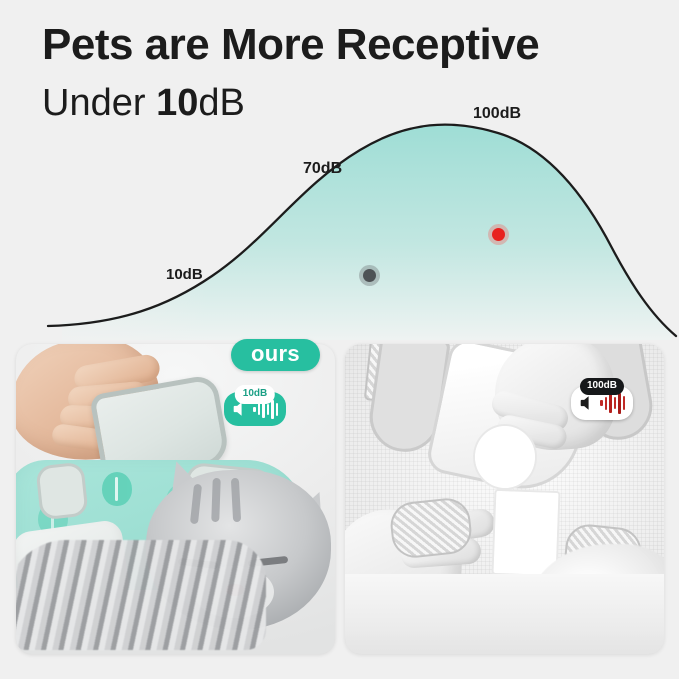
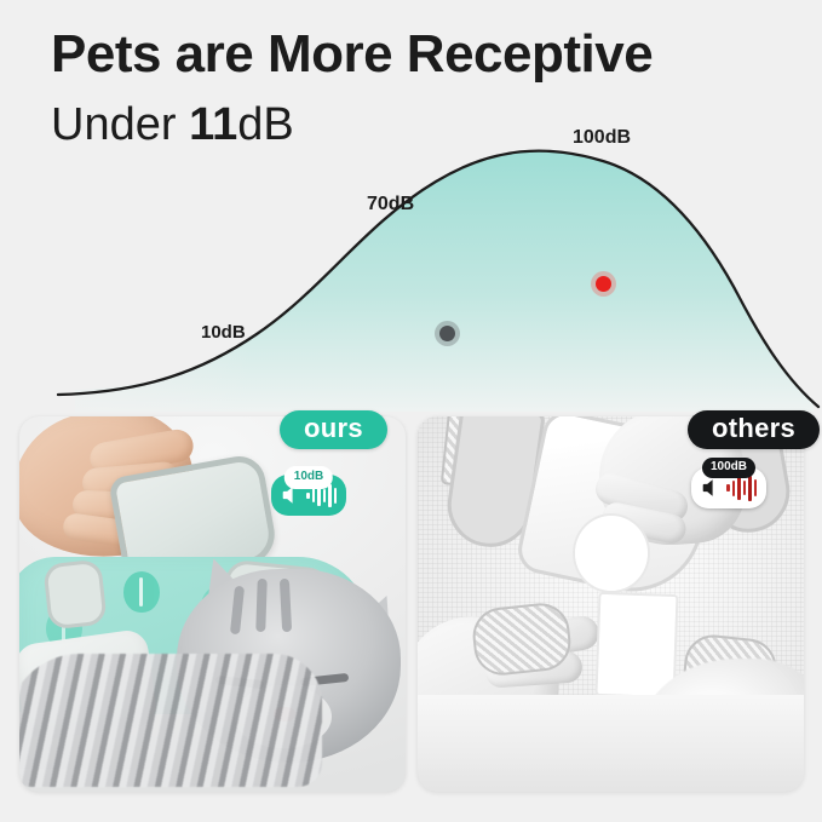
  Pets are More Receptive
- Under 10dB
+ Under 11dB
  10dB
  70dB
  100dB
  10dB
  100dB
  ours
+ others
